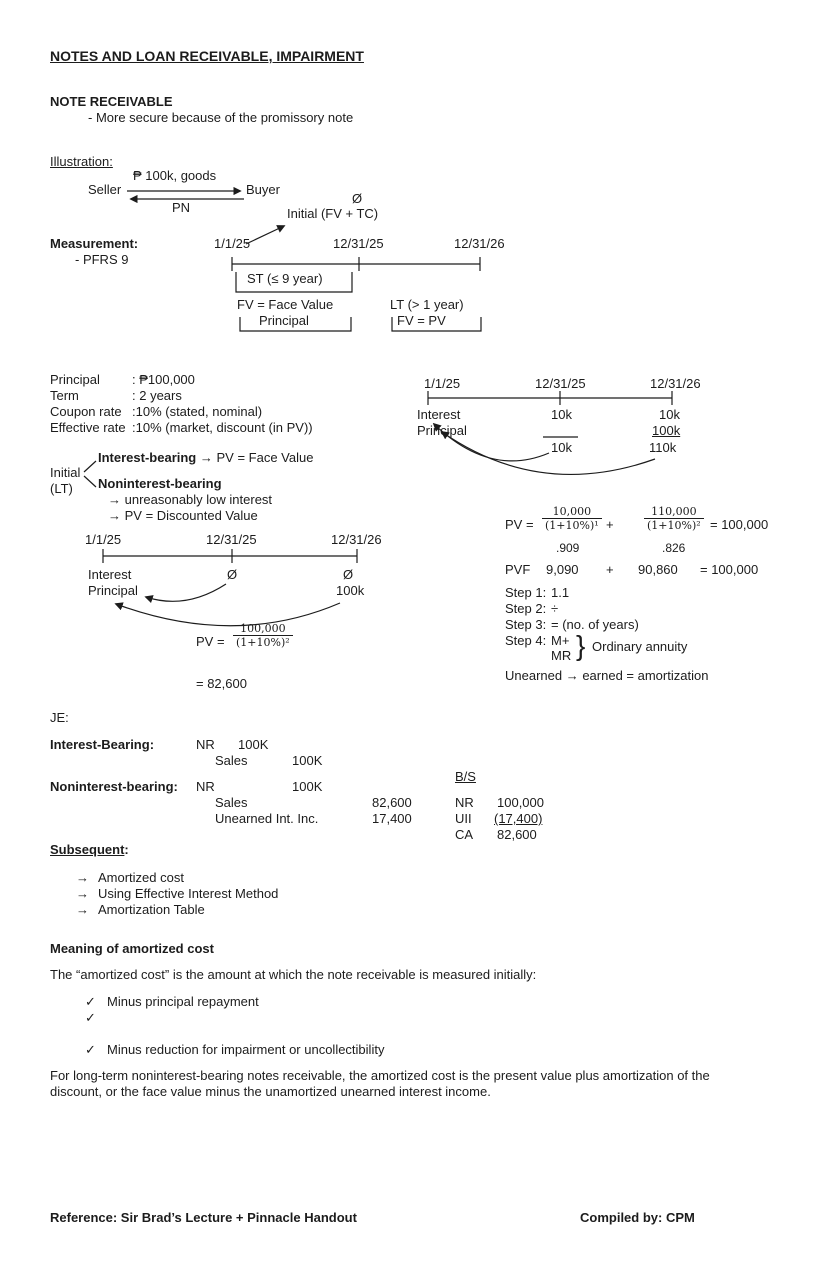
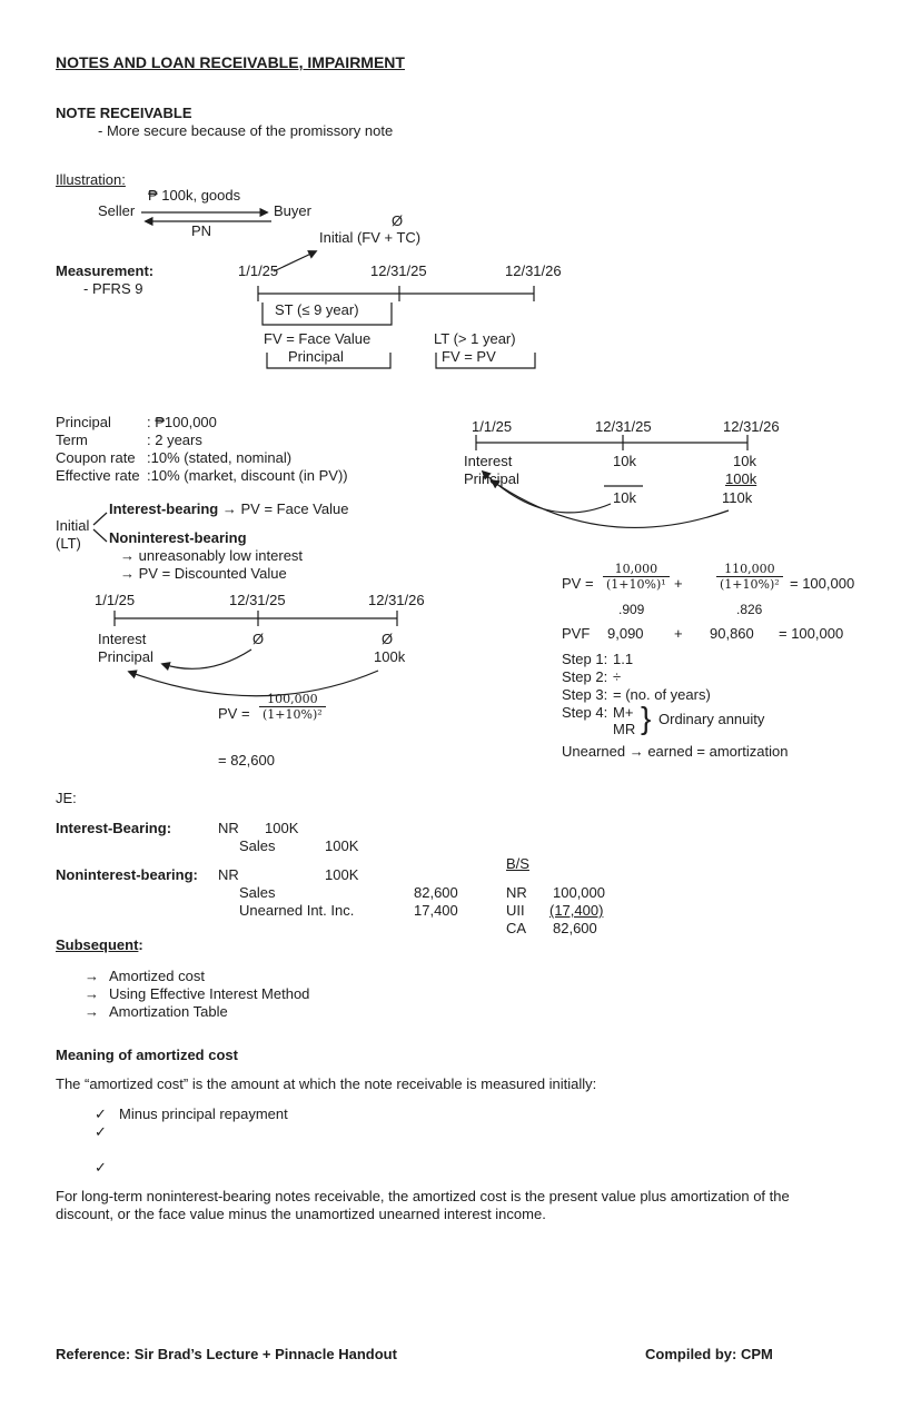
  NOTES AND LOAN RECEIVABLE, IMPAIRMENT
  NOTE RECEIVABLE
  - More secure because of the promissory note
  Illustration:
  Seller
  ₱ 100k, goods
  Buyer
  PN
  Ø
  Initial (FV + TC)
  Measurement:
  - PFRS 9
  1/1/25
  12/31/25
  12/31/26
  ST (≤ 9 year)
  FV = Face Value
  Principal
  LT (> 1 year)
  FV = PV
  Principal
  : ₱100,000
  Term
  : 2 years
  Coupon rate
  :10% (stated, nominal)
  Effective rate
  :10% (market, discount (in PV))
  1/1/25
  12/31/25
  12/31/26
  Interest
  10k
  10k
  Principal
  100k
  10k
  110k
  Initial
  (LT)
  Interest-bearing → PV = Face Value
  Noninterest-bearing
  → unreasonably low interest
  → PV = Discounted Value
  1/1/25
  12/31/25
  12/31/26
  Interest
  Ø
  Ø
  Principal
  100k
  PV =
  100,000
  (1+10%)²
  = 82,600
  PV =
  10,000
  (1+10%)¹
  +
  110,000
  (1+10%)²
  = 100,000
  .909
  .826
  PVF
  9,090
  +
  90,860
  = 100,000
  Step 1:
  1.1
  Step 2:
  ÷
  Step 3:
  = (no. of years)
  Step 4:
  M+
  MR
  }
  Ordinary annuity
  Unearned → earned = amortization
  JE:
  Interest-Bearing:
  NR
  100K
  Sales
  100K
  Noninterest-bearing:
  NR
  100K
  Sales
  82,600
  Unearned Int. Inc.
  17,400
  B/S
  NR
  100,000
  UII
  (17,400)
  CA
  82,600
  Subsequent:
  →
  Amortized cost
  →
  Using Effective Interest Method
  →
  Amortization Table
  Meaning of amortized cost
  The “amortized cost” is the amount at which the note receivable is measured initially:
  ✓
  Minus principal repayment
  ✓
  ✓
- Minus reduction for impairment or uncollectibility
  For long-term noninterest-bearing notes receivable, the amortized cost is the present value plus amortization of the discount, or the face value minus the unamortized unearned interest income.
  Reference: Sir Brad’s Lecture + Pinnacle Handout
  Compiled by: CPM
